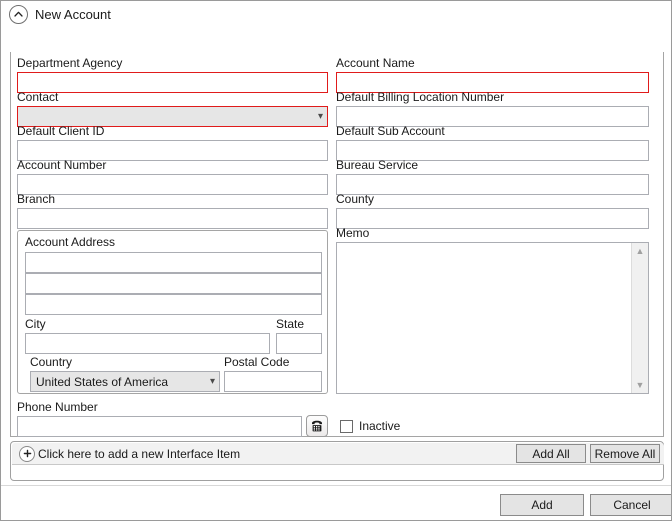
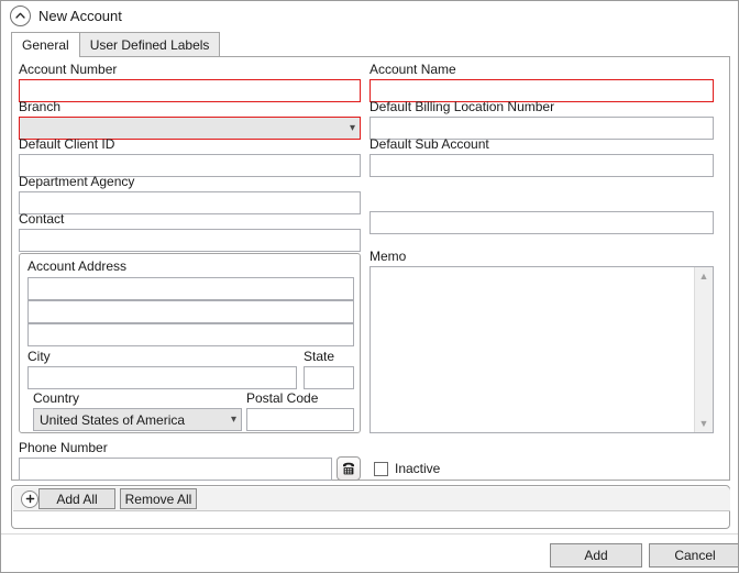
  New Account
+ General
+ User Defined Labels
- Department Agency
+ Account Number
- Contact
+ Branch
  ▾
  Default Client ID
- Account Number
+ Department Agency
- Branch
+ Contact
  Account Address
  City
  State
  Country
  United States of America
  ▾
  Postal Code
  Account Name
  Default Billing Location Number
  Default Sub Account
- Bureau Service
- County
  Memo
  ▲
  ▼
  Phone Number
  Inactive
- Click here to add a new Interface Item
  Add All
  Remove All
  Add
  Cancel
